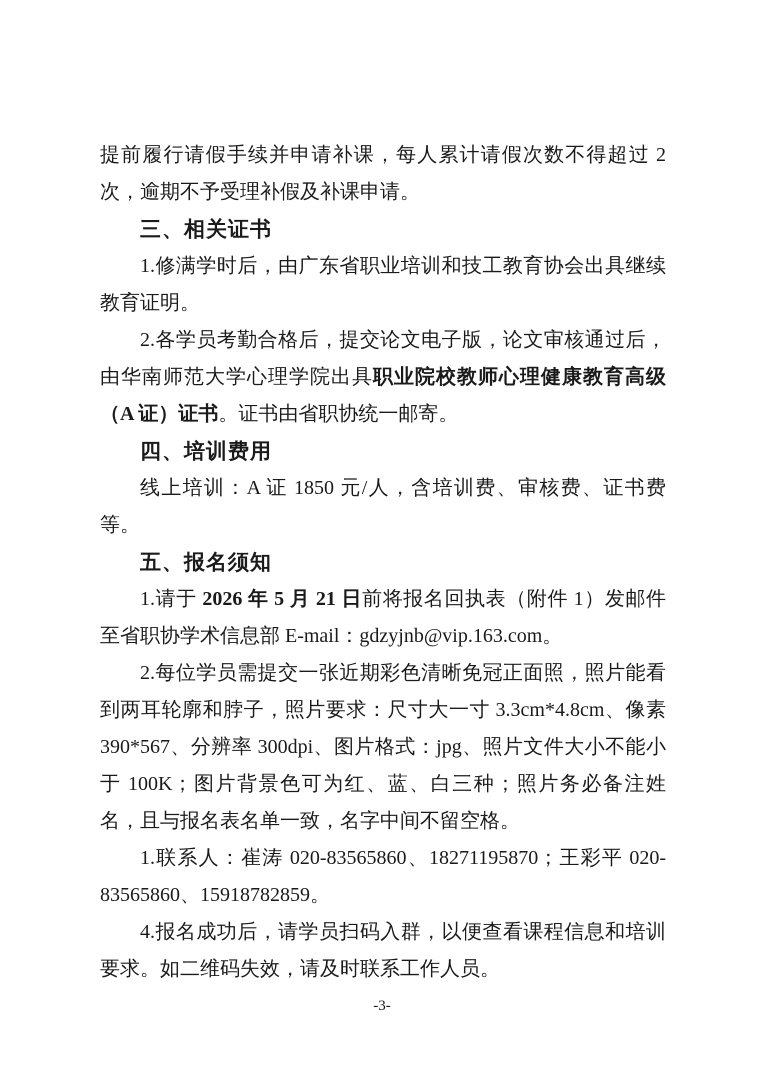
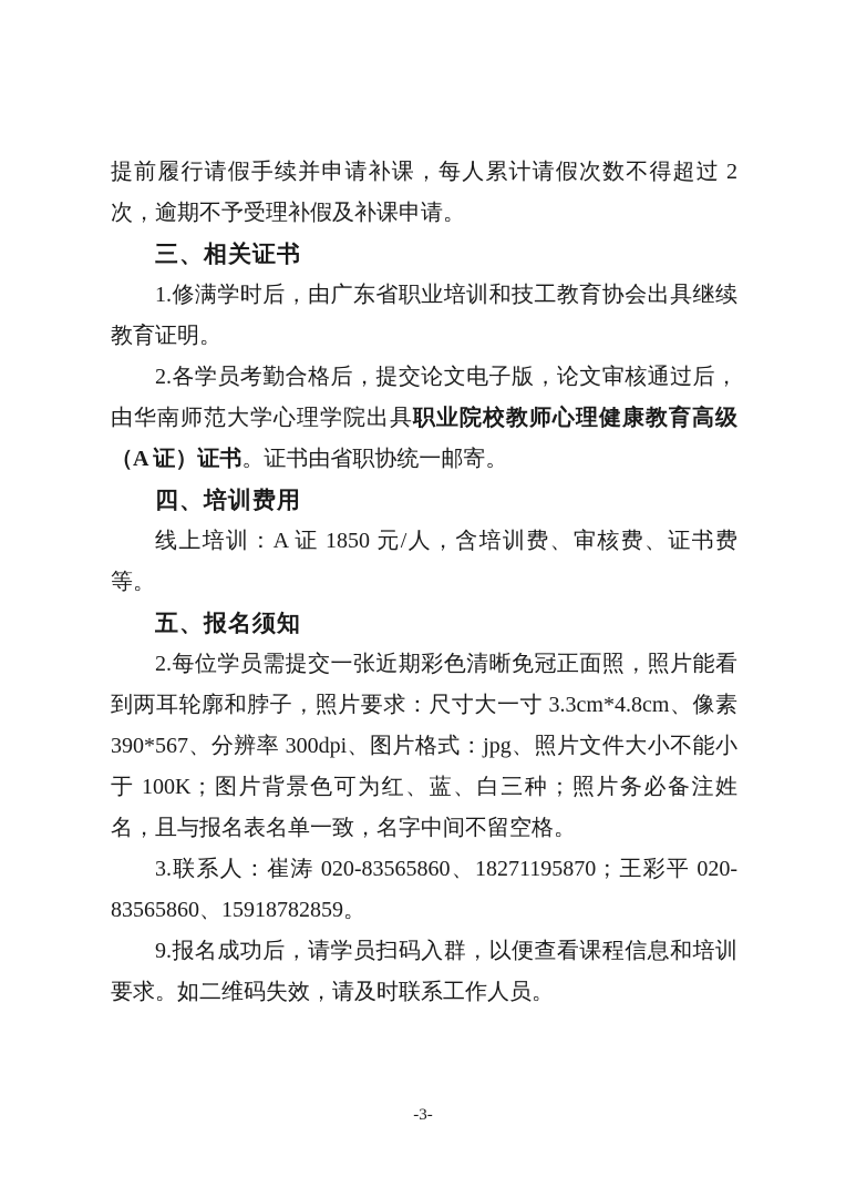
  提前履行请假手续并申请补课，每人累计请假次数不得超过 2 次，逾期不予受理补假及补课申请。
  三、相关证书
  1.修满学时后，由广东省职业培训和技工教育协会出具继续教育证明。
  2.各学员考勤合格后，提交论文电子版，论文审核通过后，由华南师范大学心理学院出具职业院校教师心理健康教育高级（A 证）证书。证书由省职协统一邮寄。
  四、培训费用
  线上培训：A 证 1850 元/人，含培训费、审核费、证书费等。
  五、报名须知
- 1.请于 2026 年 5 月 21 日前将报名回执表（附件 1）发邮件至省职协学术信息部 E-mail：gdzyjnb@vip.163.com。
  2.每位学员需提交一张近期彩色清晰免冠正面照，照片能看到两耳轮廓和脖子，照片要求：尺寸大一寸 3.3cm*4.8cm、像素 390*567、分辨率 300dpi、图片格式：jpg、照片文件大小不能小于 100K；图片背景色可为红、蓝、白三种；照片务必备注姓名，且与报名表名单一致，名字中间不留空格。
- 1.联系人：崔涛 020-83565860、18271195870；王彩平 020-83565860、15918782859。
+ 3.联系人：崔涛 020-83565860、18271195870；王彩平 020-83565860、15918782859。
- 4.报名成功后，请学员扫码入群，以便查看课程信息和培训要求。如二维码失效，请及时联系工作人员。
+ 9.报名成功后，请学员扫码入群，以便查看课程信息和培训要求。如二维码失效，请及时联系工作人员。
  -3-
